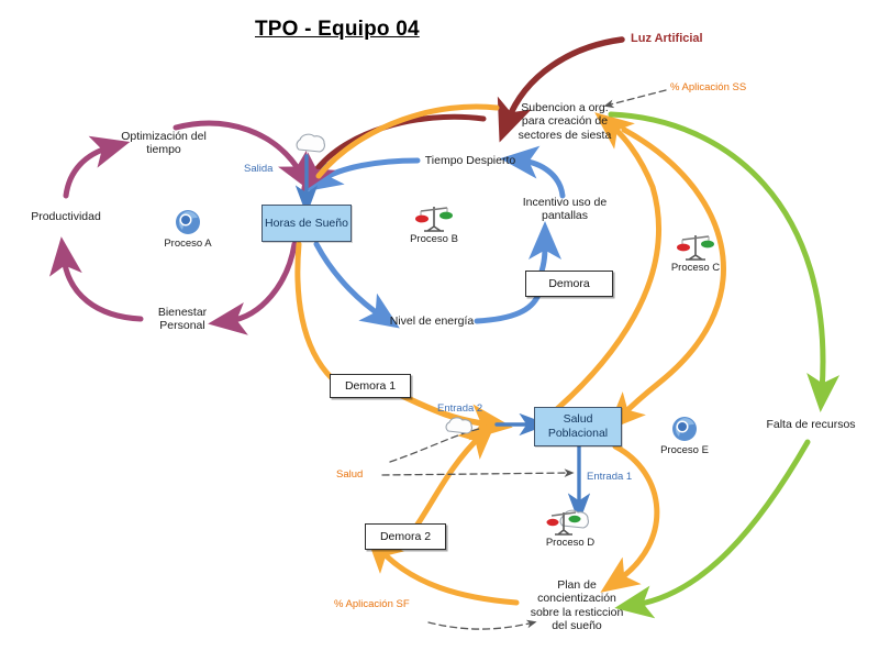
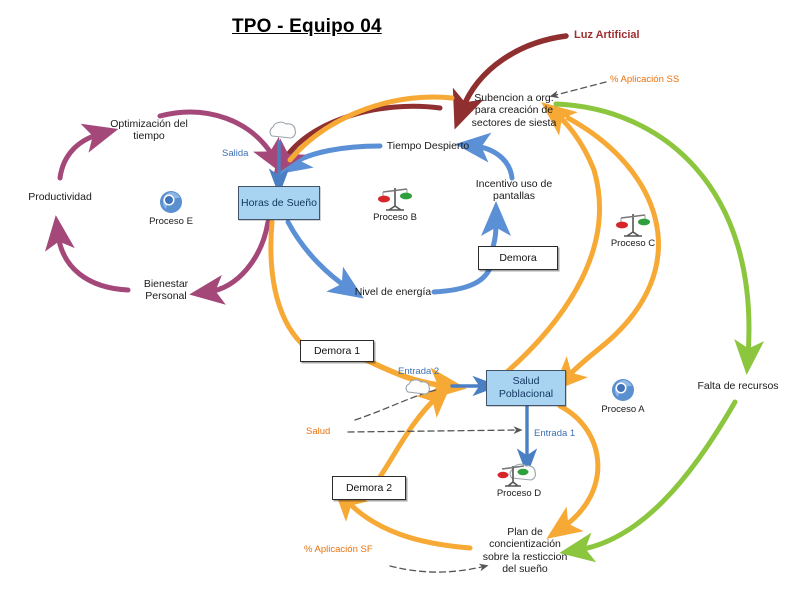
  TPO - Equipo 04
  Horas de Sueño
  Salud Poblacional
  Demora
  Demora 1
  Demora 2
  Optimización del
  tiempo
  Productividad
  Bienestar
  Personal
  Tiempo Despierto
  Nivel de energía
  Incentivo uso de
  pantallas
  Subencion a org.
  para creación de
  sectores de siesta
  Falta de recursos
  Plan de
  concientización
  sobre la resticcion
  del sueño
  Salida
  Entrada 2
  Entrada 1
  Luz Artificial
  % Aplicación SS
  % Aplicación SF
  Salud
- Proceso A
+ Proceso E
  Proceso B
  Proceso C
  Proceso D
- Proceso E
+ Proceso A
